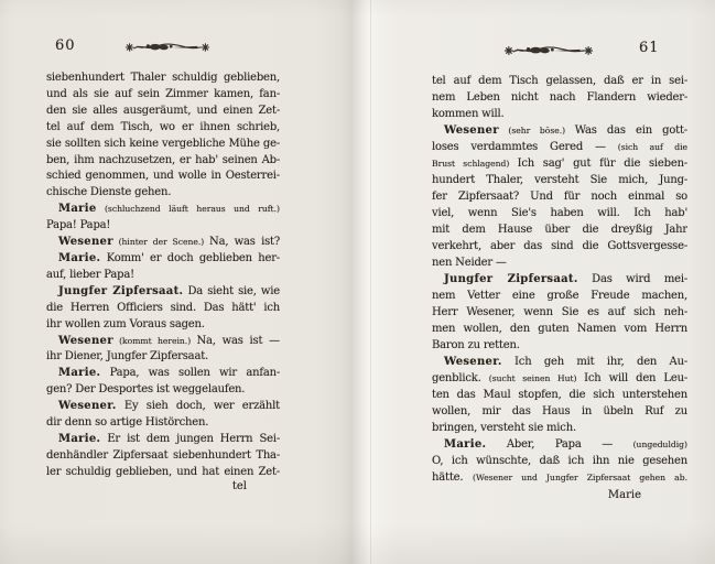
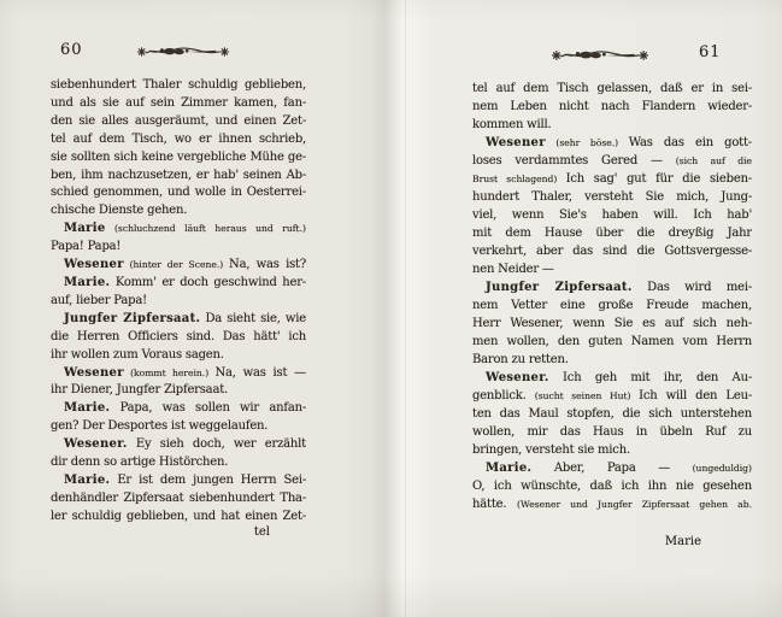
  60
  siebenhundert Thaler schuldig geblieben,
  und als sie auf sein Zimmer kamen, fan-
  den sie alles ausgeräumt, und einen Zet-
  tel auf dem Tisch, wo er ihnen schrieb,
  sie sollten sich keine vergebliche Mühe ge-
  ben, ihm nachzusetzen, er hab' seinen Ab-
  schied genommen, und wolle in Oesterrei-
  chische Dienste gehen.
  Marie (schluchzend läuft heraus und ruft.)
  Papa! Papa!
  Wesener (hinter der Scene.) Na, was ist?
- Marie. Komm' er doch geblieben her-
+ Marie. Komm' er doch geschwind her-
  auf, lieber Papa!
  Jungfer Zipfersaat. Da sieht sie, wie
  die Herren Officiers sind. Das hätt' ich
  ihr wollen zum Voraus sagen.
  Wesener (kommt herein.) Na, was ist —
  ihr Diener, Jungfer Zipfersaat.
  Marie. Papa, was sollen wir anfan-
  gen? Der Desportes ist weggelaufen.
  Wesener. Ey sieh doch, wer erzählt
  dir denn so artige Histörchen.
  Marie. Er ist dem jungen Herrn Sei-
  denhändler Zipfersaat siebenhundert Tha-
  ler schuldig geblieben, und hat einen Zet-
  tel
  61
  tel auf dem Tisch gelassen, daß er in sei-
  nem Leben nicht nach Flandern wieder-
  kommen will.
  Wesener (sehr böse.) Was das ein gott-
  loses verdammtes Gered — (sich auf die
  Brust schlagend) Ich sag' gut für die sieben-
  hundert Thaler, versteht Sie mich, Jung-
- fer Zipfersaat? Und für noch einmal so
  viel, wenn Sie's haben will. Ich hab'
  mit dem Hause über die dreyßig Jahr
  verkehrt, aber das sind die Gottsvergesse-
  nen Neider —
  Jungfer Zipfersaat. Das wird mei-
  nem Vetter eine große Freude machen,
  Herr Wesener, wenn Sie es auf sich neh-
  men wollen, den guten Namen vom Herrn
  Baron zu retten.
  Wesener. Ich geh mit ihr, den Au-
  genblick. (sucht seinen Hut) Ich will den Leu-
  ten das Maul stopfen, die sich unterstehen
  wollen, mir das Haus in übeln Ruf zu
  bringen, versteht sie mich.
  Marie. Aber, Papa — (ungeduldig)
  O, ich wünschte, daß ich ihn nie gesehen
  hätte. (Wesener und Jungfer Zipfersaat gehen ab.
  Marie
